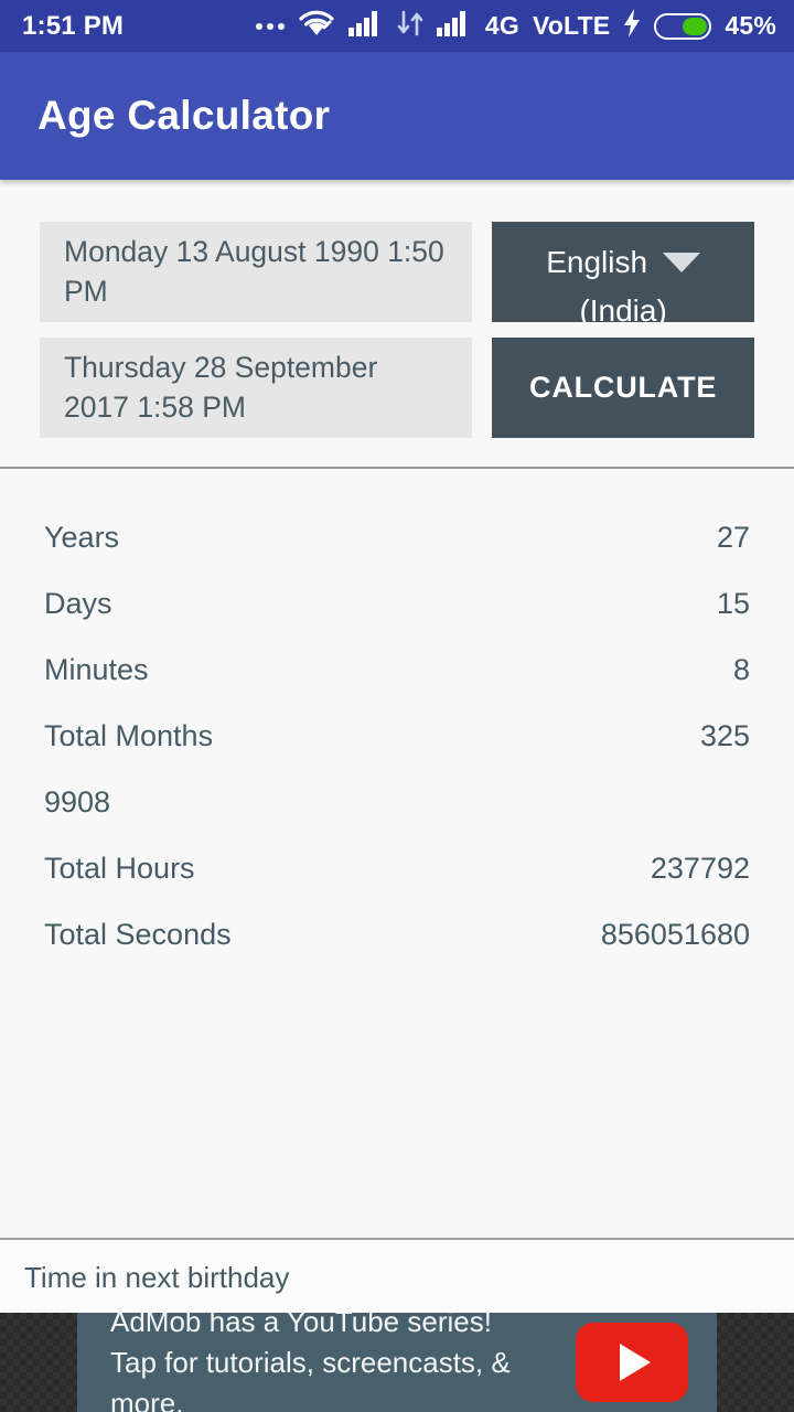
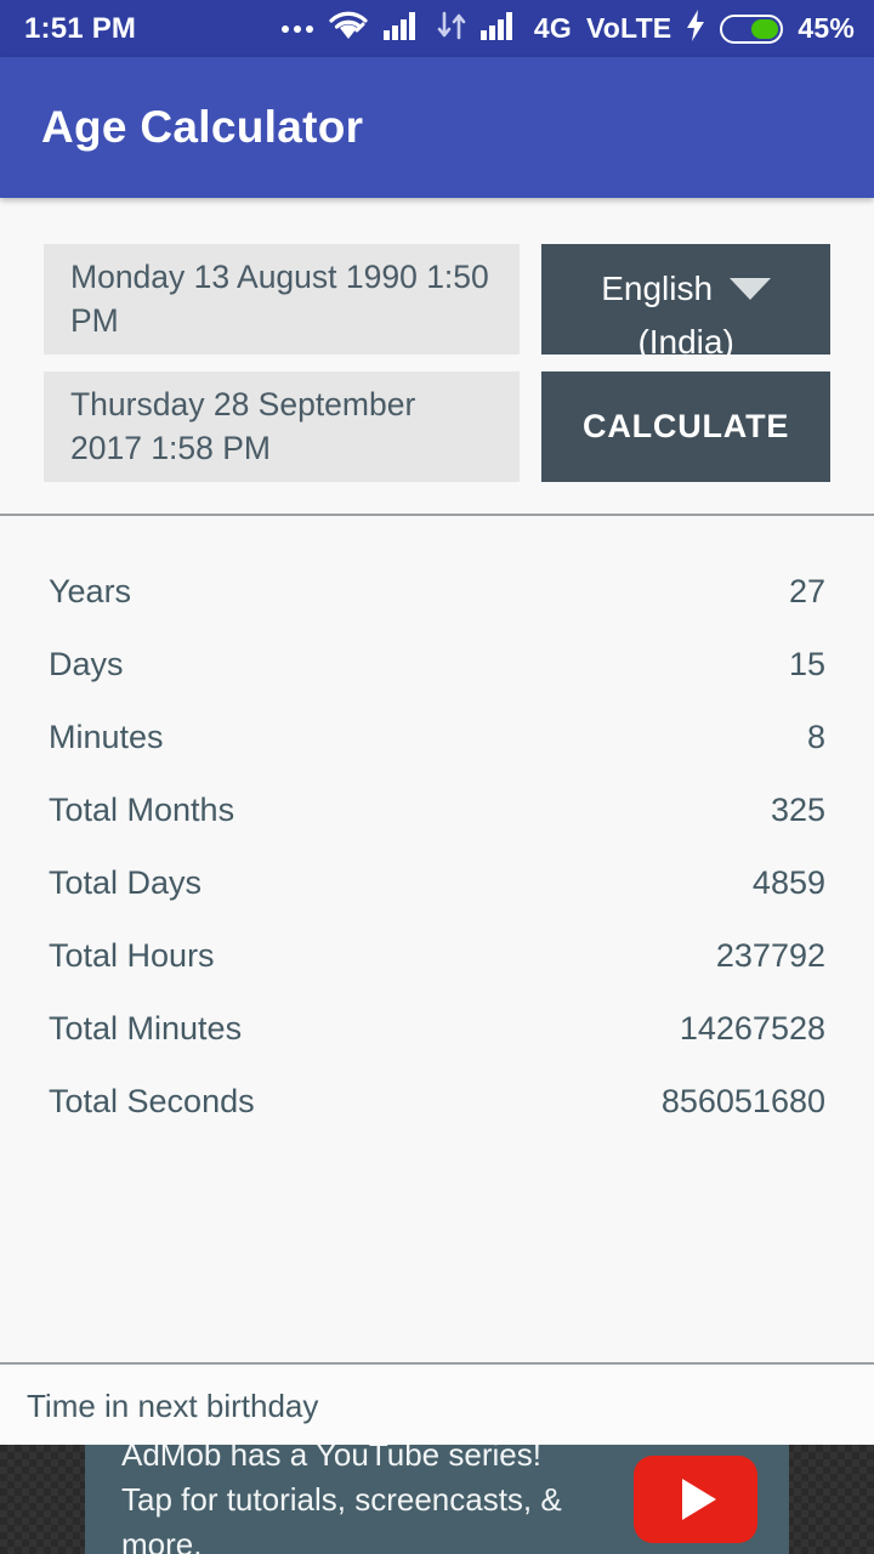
  1:51 PM
  4G
  VoLTE
  45%
  Age Calculator
  Monday 13 August 1990 1:50 PM
  Thursday 28 September 2017 1:58 PM
  English
  (India)
  CALCULATE
  Years
  27
  Days
  15
  Minutes
  8
  Total Months
  325
+ Total Days
- 9908
+ 4859
  Total Hours
  237792
+ Total Minutes
+ 14267528
  Total Seconds
  856051680
  Time in next birthday
  AdMob has a YouTube series!
  Tap for tutorials, screencasts, & more.
